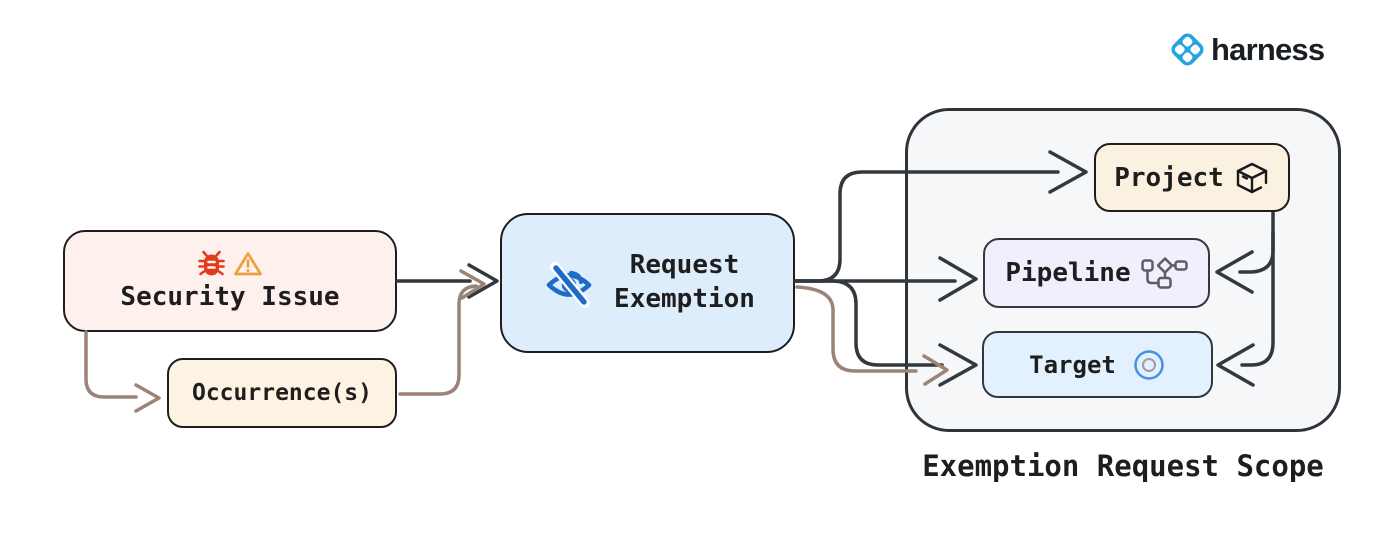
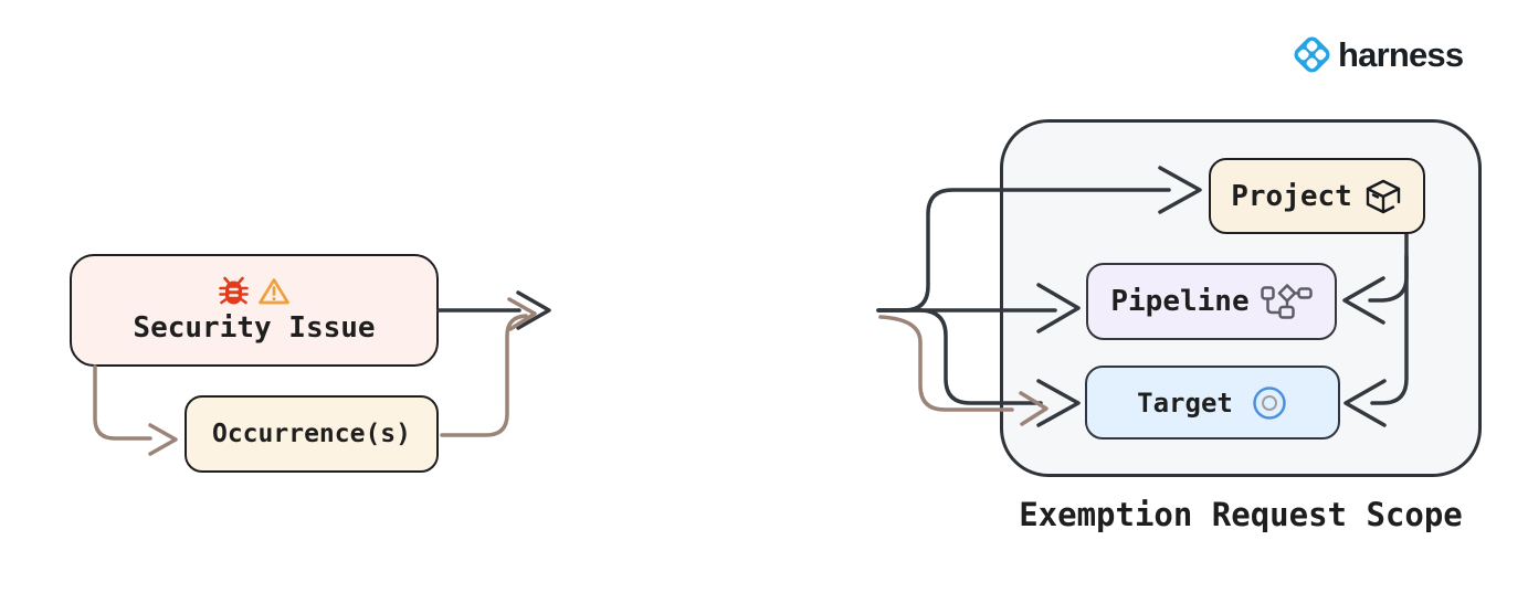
  harness
  Security Issue
  Occurrence(s)
- Request
- Exemption
  Project
  Pipeline
  Target
  Exemption Request Scope
